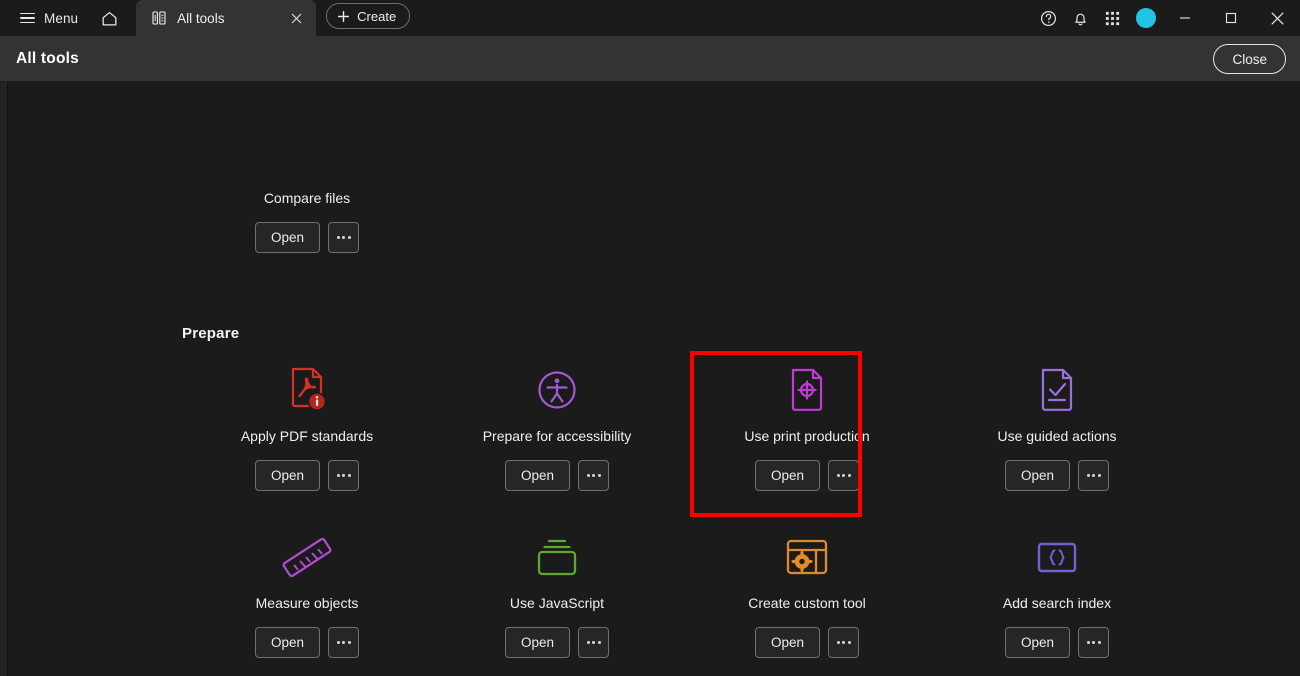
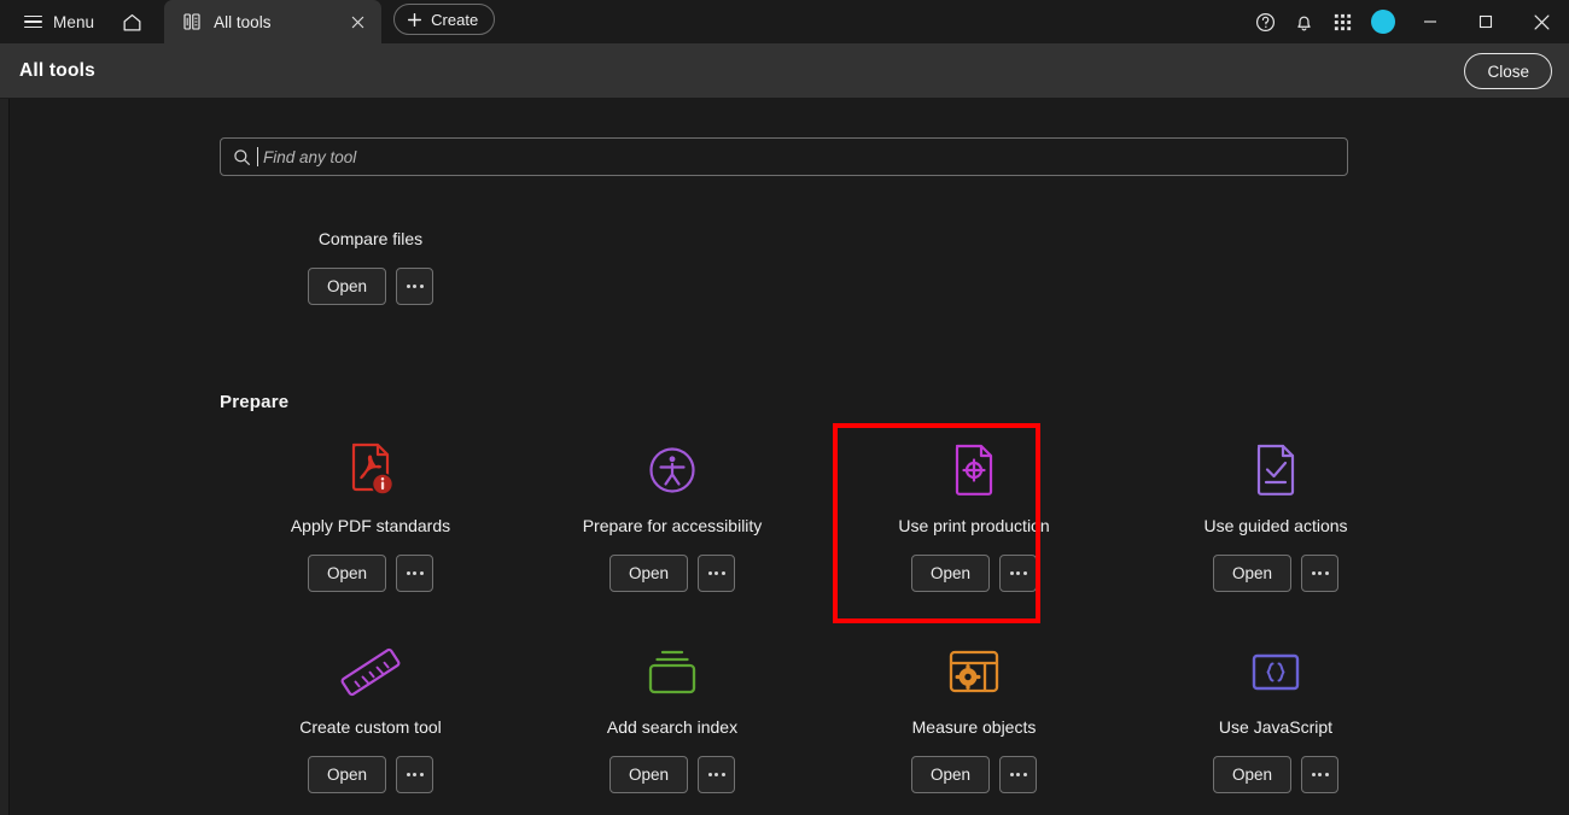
  Menu
  All tools
  Create
  All tools
  Close
+ Find any tool
  Compare files
  Open
  Prepare
  Apply PDF standards
  Open
  Prepare for accessibility
  Open
  Use print production
  Open
  Use guided actions
  Open
- Measure objects
+ Create custom tool
  Open
- Use JavaScript
+ Add search index
  Open
- Create custom tool
+ Measure objects
  Open
- Add search index
+ Use JavaScript
  Open
